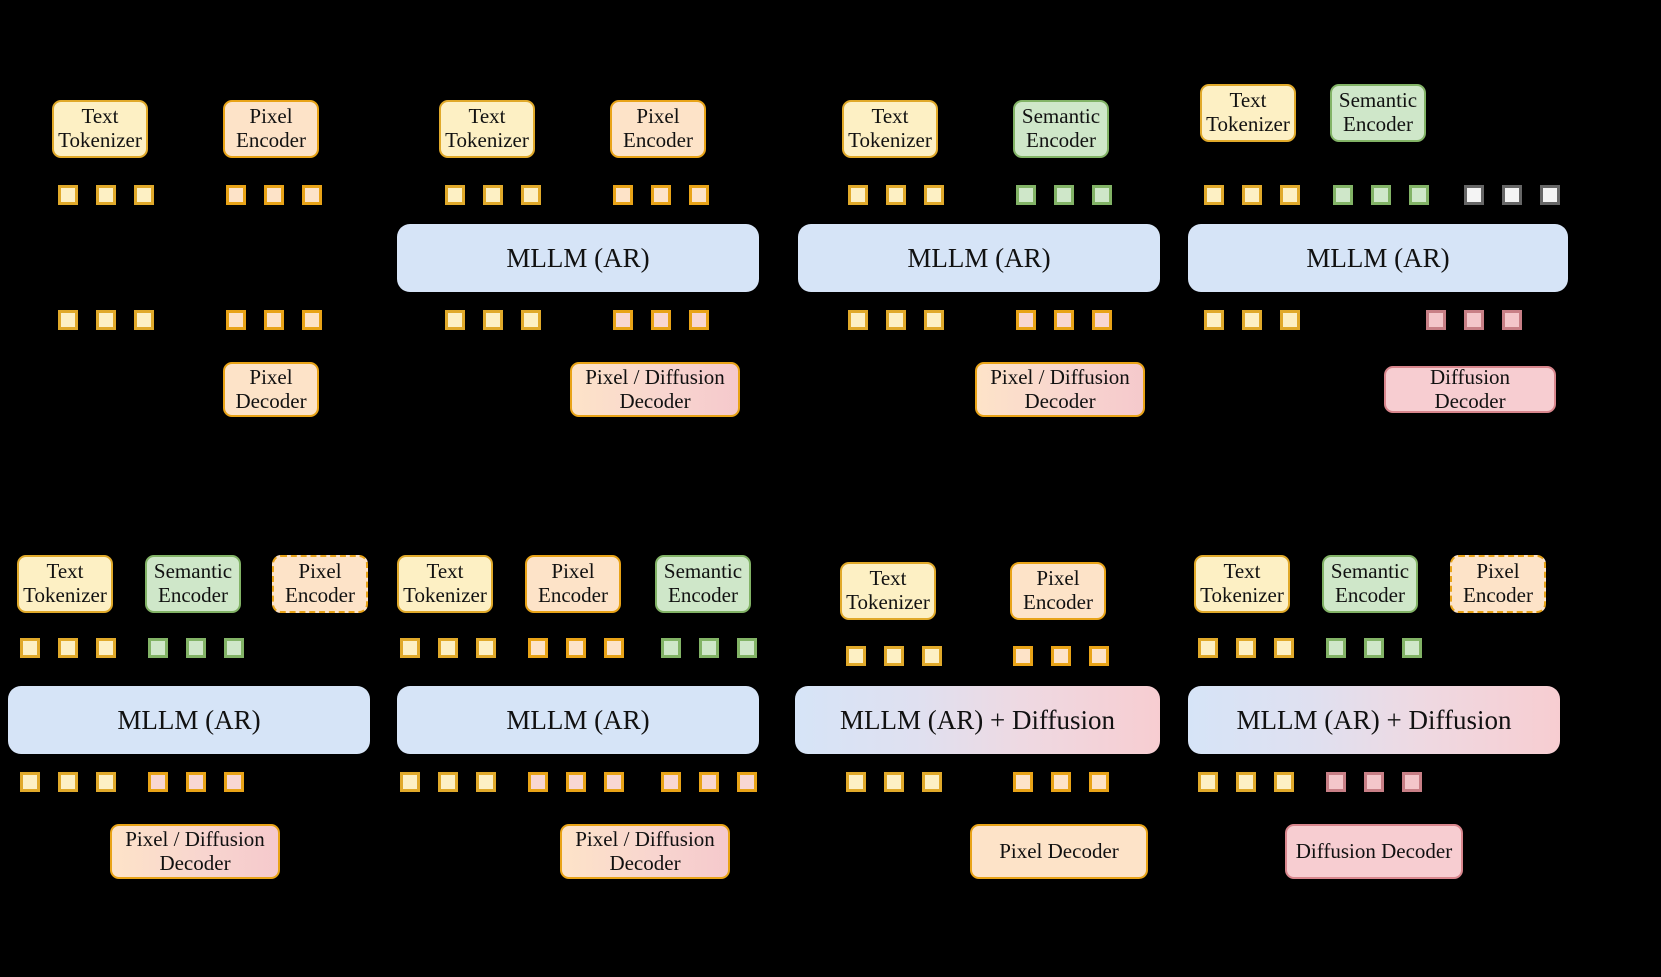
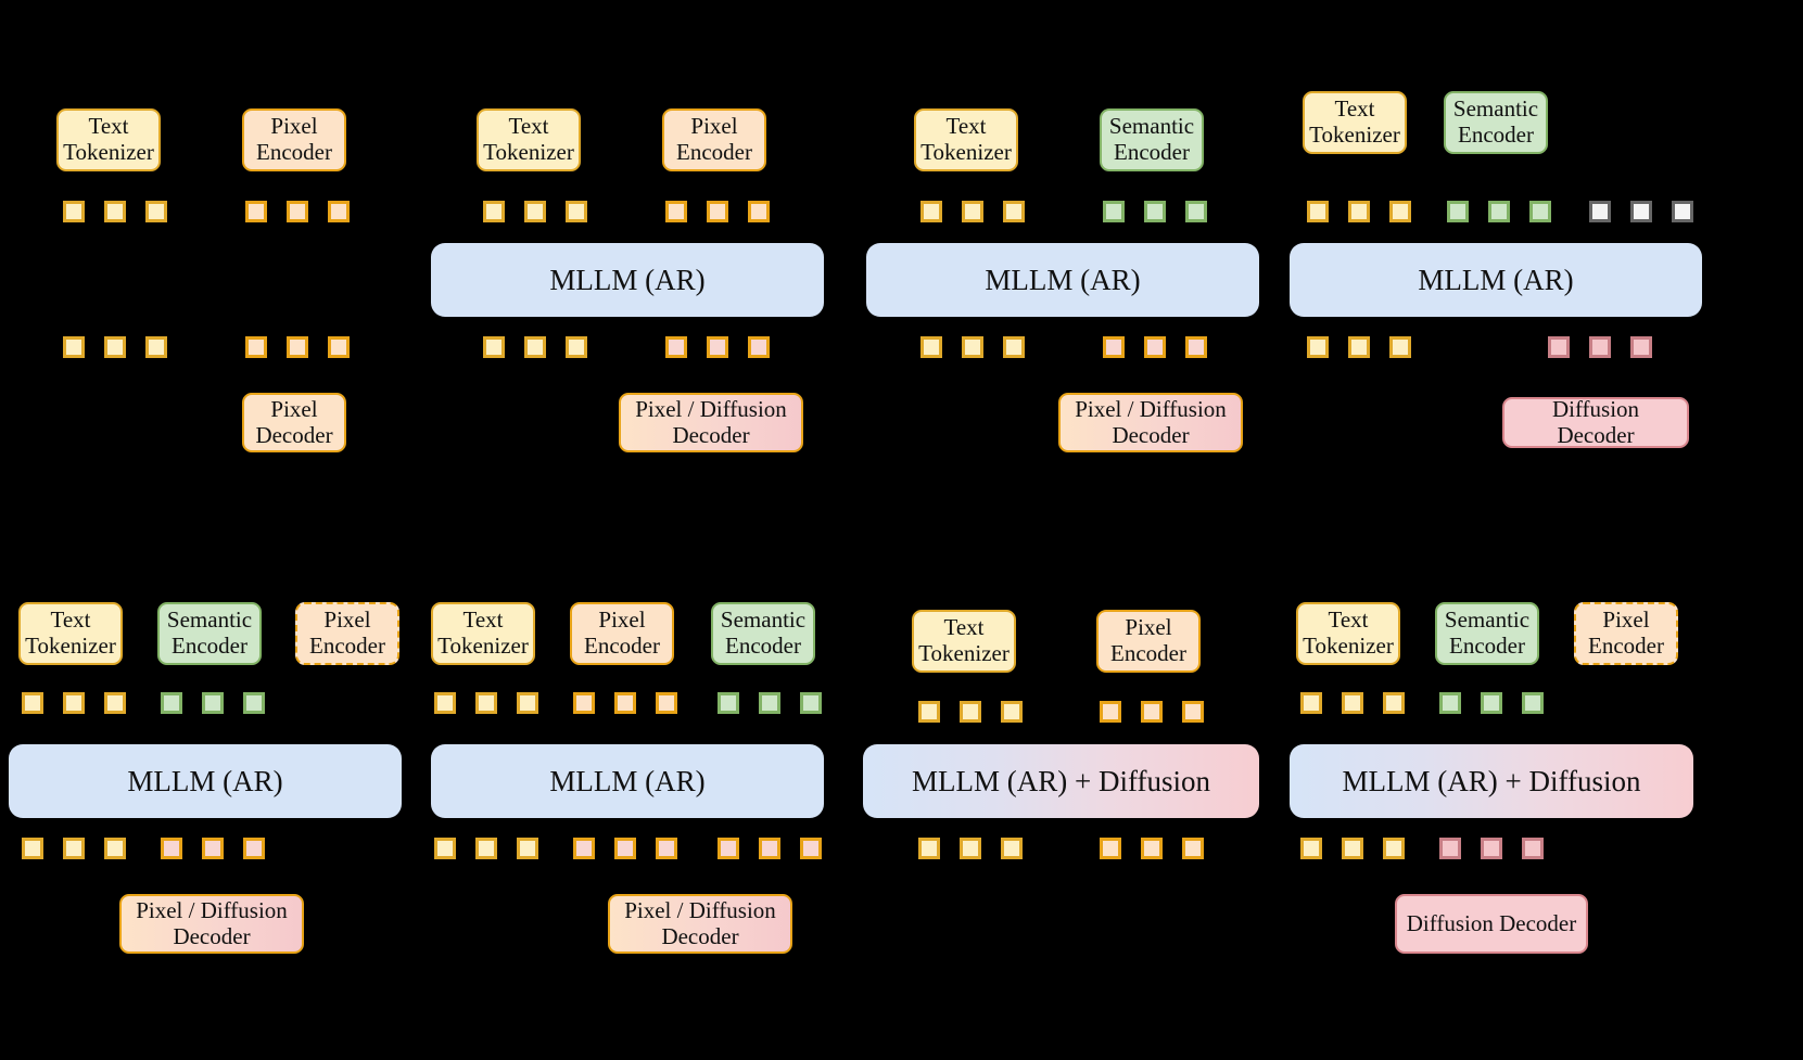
  Text
  Tokenizer
  Pixel
  Encoder
  Pixel
  Decoder
  Text
  Tokenizer
  Pixel
  Encoder
  MLLM (AR)
  Pixel / Diffusion
  Decoder
  Text
  Tokenizer
  Semantic
  Encoder
  MLLM (AR)
  Pixel / Diffusion
  Decoder
  Text
  Tokenizer
  Semantic
  Encoder
  MLLM (AR)
  Diffusion Decoder
  Text
  Tokenizer
  Semantic
  Encoder
  Pixel
  Encoder
  MLLM (AR)
  Pixel / Diffusion
  Decoder
  Text
  Tokenizer
  Pixel
  Encoder
  Semantic
  Encoder
  MLLM (AR)
  Pixel / Diffusion
  Decoder
  Text
  Tokenizer
  Pixel
  Encoder
  MLLM (AR) + Diffusion
- Pixel Decoder
  Text
  Tokenizer
  Semantic
  Encoder
  Pixel
  Encoder
  MLLM (AR) + Diffusion
  Diffusion Decoder
